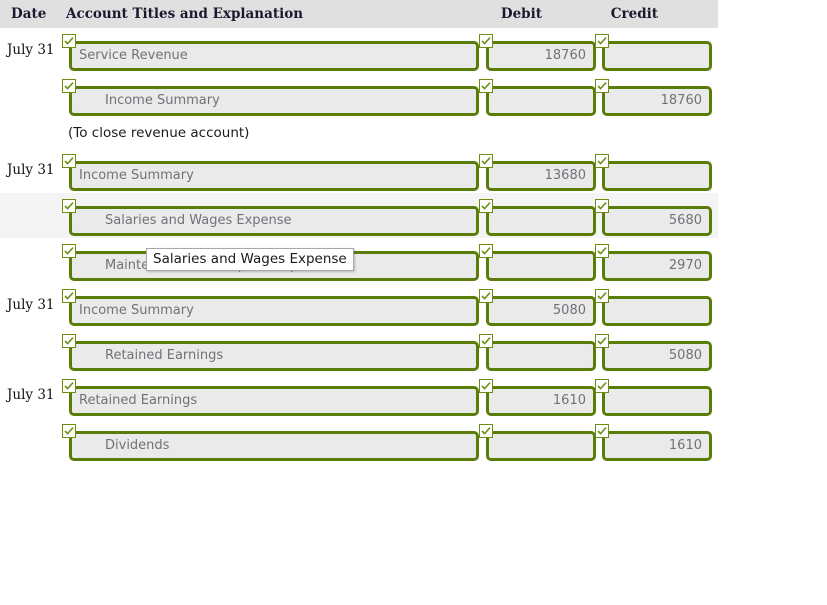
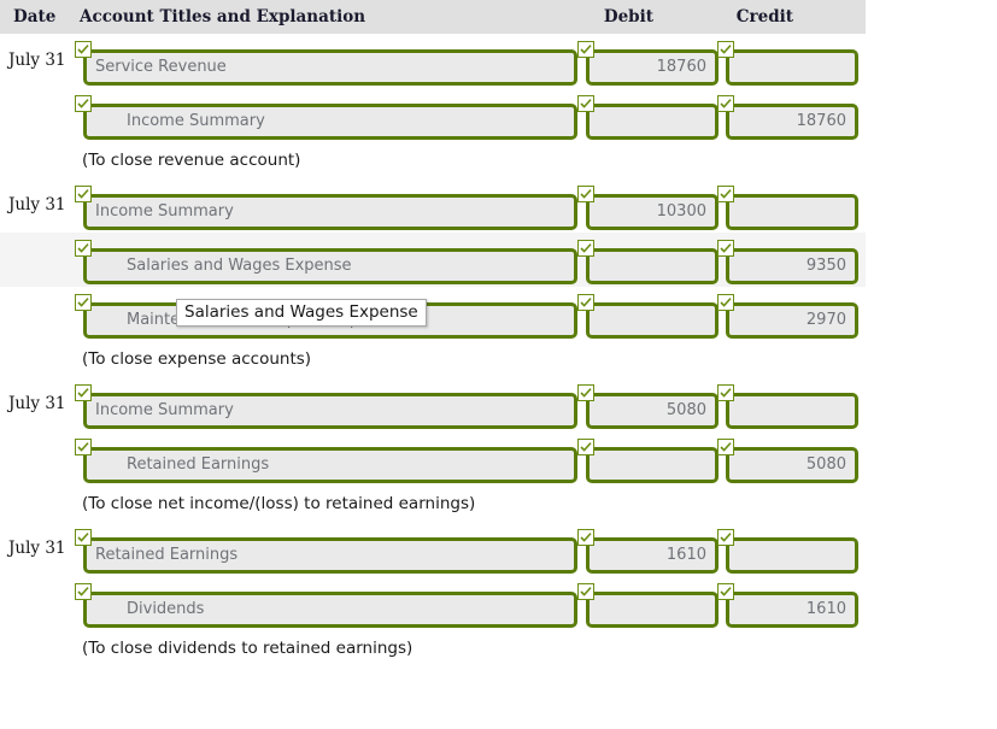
  Date
  Account Titles and Explanation
  Debit
  Credit
  July 31
  Service Revenue
  18760
  Income Summary
  18760
  (To close revenue account)
  July 31
  Income Summary
- 13680
+ 10300
  Salaries and Wages Expense
- 5680
+ 9350
  2970
+ (To close expense accounts)
  July 31
  Income Summary
  5080
  Retained Earnings
  5080
+ (To close net income/(loss) to retained earnings)
  July 31
  Retained Earnings
  1610
  Dividends
  1610
+ (To close dividends to retained earnings)
  Salaries and Wages Expense
